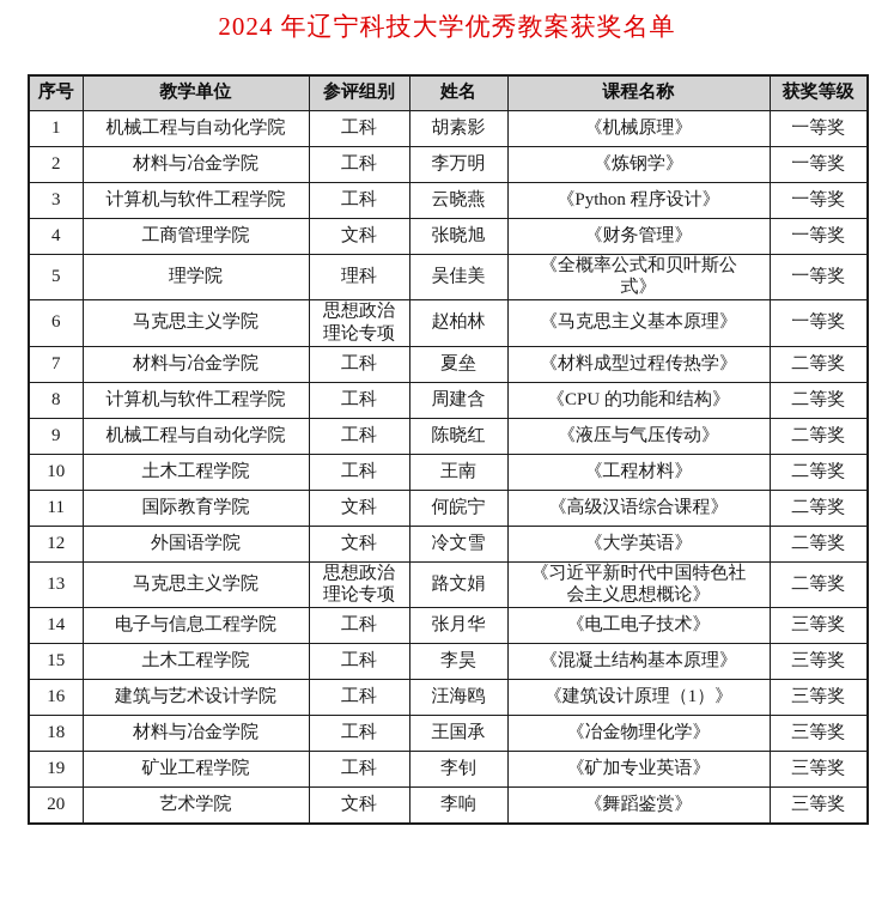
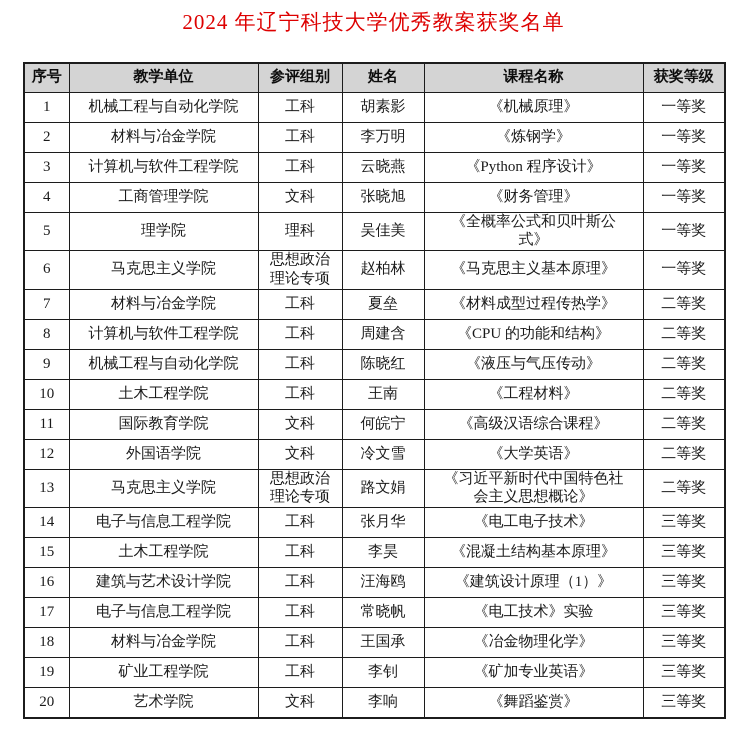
  2024 年辽宁科技大学优秀教案获奖名单
  序号	教学单位	参评组别	姓名	课程名称	获奖等级
  1	机械工程与自动化学院	工科	胡素影	《机械原理》	一等奖
  2	材料与冶金学院	工科	李万明	《炼钢学》	一等奖
  3	计算机与软件工程学院	工科	云晓燕	《Python 程序设计》	一等奖
  4	工商管理学院	文科	张晓旭	《财务管理》	一等奖
  5	理学院	理科	吴佳美	《全概率公式和贝叶斯公式》	一等奖
  6	马克思主义学院	思想政治理论专项	赵柏林	《马克思主义基本原理》	一等奖
  7	材料与冶金学院	工科	夏垒	《材料成型过程传热学》	二等奖
  8	计算机与软件工程学院	工科	周建含	《CPU 的功能和结构》	二等奖
  9	机械工程与自动化学院	工科	陈晓红	《液压与气压传动》	二等奖
  10	土木工程学院	工科	王南	《工程材料》	二等奖
  11	国际教育学院	文科	何皖宁	《高级汉语综合课程》	二等奖
  12	外国语学院	文科	冷文雪	《大学英语》	二等奖
  13	马克思主义学院	思想政治理论专项	路文娟	《习近平新时代中国特色社会主义思想概论》	二等奖
  14	电子与信息工程学院	工科	张月华	《电工电子技术》	三等奖
  15	土木工程学院	工科	李昊	《混凝土结构基本原理》	三等奖
  16	建筑与艺术设计学院	工科	汪海鸥	《建筑设计原理（1）》	三等奖
+ 17	电子与信息工程学院	工科	常晓帆	《电工技术》实验	三等奖
  18	材料与冶金学院	工科	王国承	《冶金物理化学》	三等奖
  19	矿业工程学院	工科	李钊	《矿加专业英语》	三等奖
  20	艺术学院	文科	李响	《舞蹈鉴赏》	三等奖
